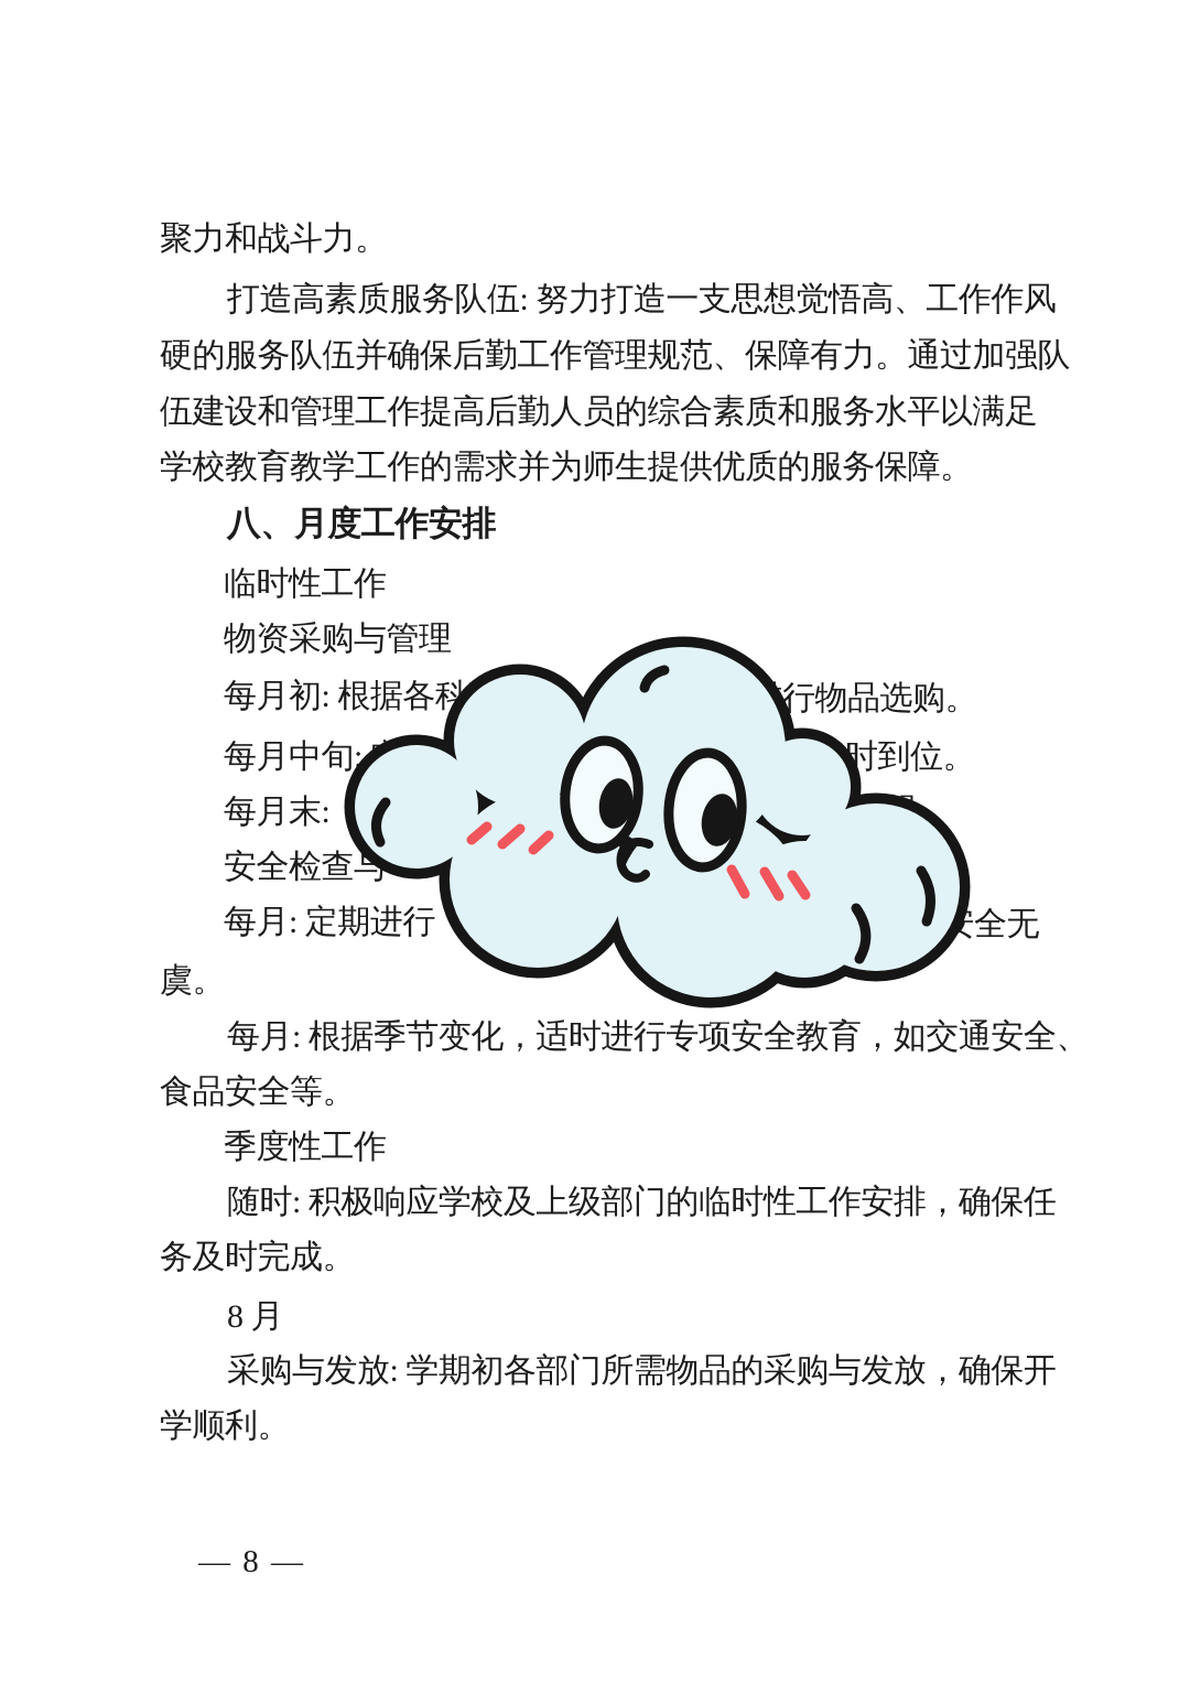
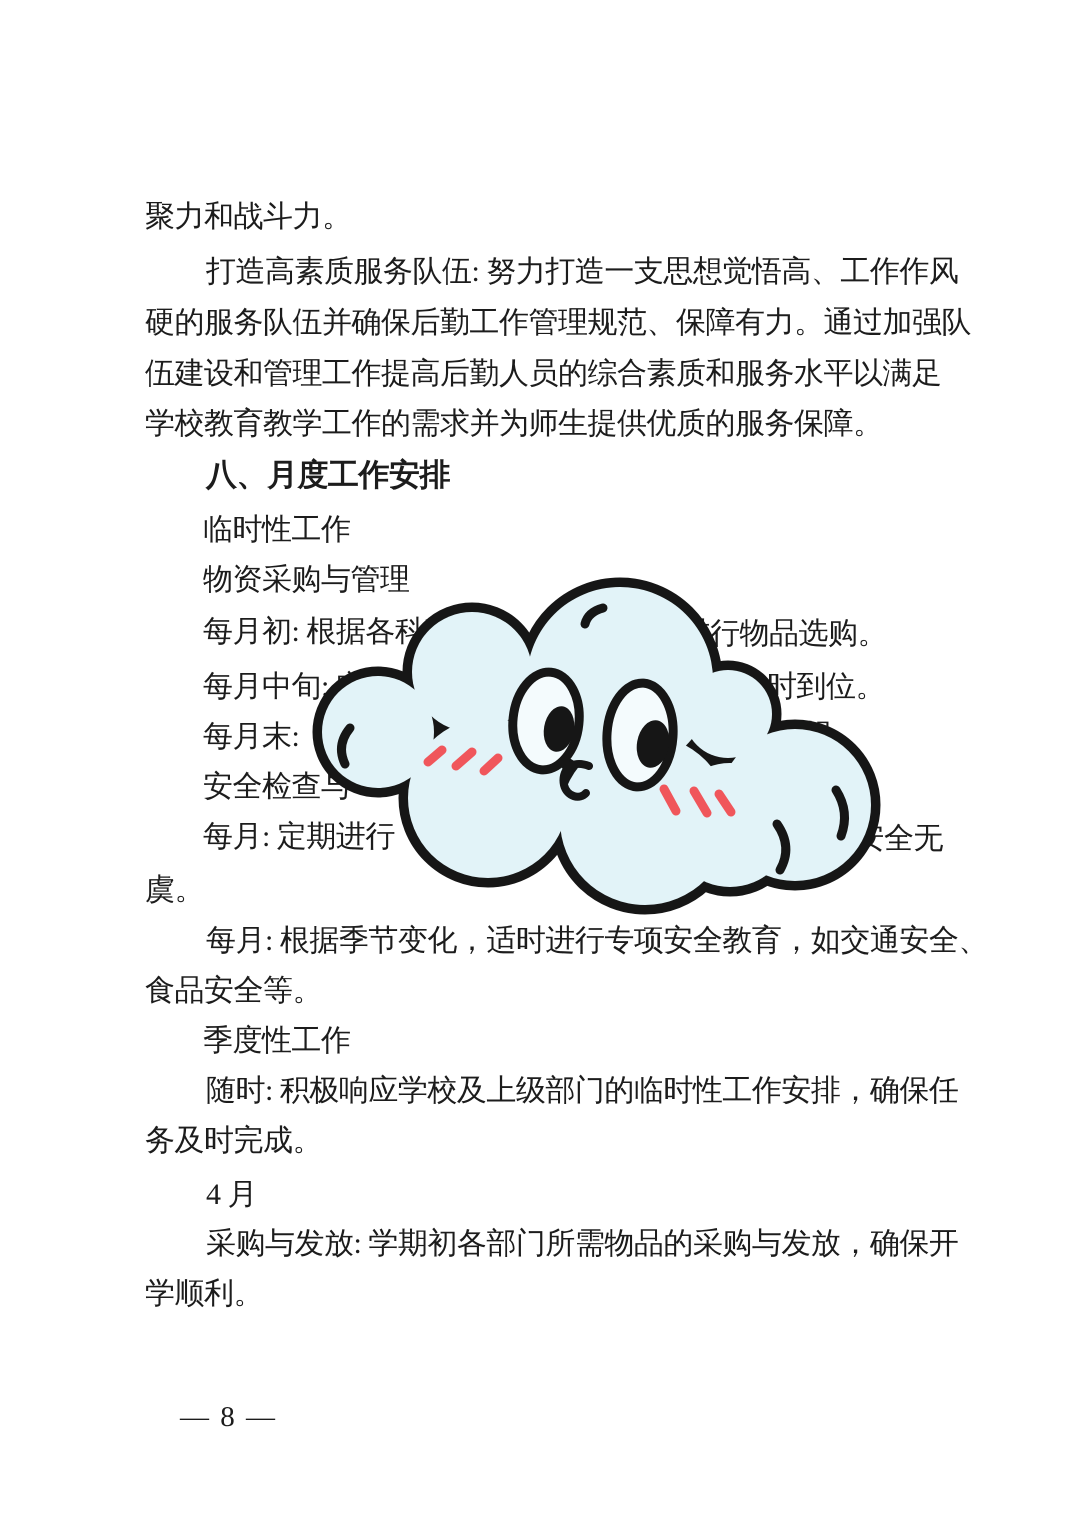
  聚力和战斗力。
  打造高素质服务队伍: 努力打造一支思想觉悟高、工作作风
  硬的服务队伍并确保后勤工作管理规范、保障有力。通过加强队
  伍建设和管理工作提高后勤人员的综合素质和服务水平以满足
  学校教育教学工作的需求并为师生提供优质的服务保障。
  八、月度工作安排
  临时性工作
  物资采购与管理
  每月初: 根据各科
  行物品选购。
  每月中旬:
  时到位。
  每月末:
  安全检查与
  每月: 定期进行
  虞。
  每月: 根据季节变化，适时进行专项安全教育，如交通安全、
  食品安全等。
  季度性工作
  随时: 积极响应学校及上级部门的临时性工作安排，确保任
  务及时完成。
- 8 月
+ 4 月
  采购与发放: 学期初各部门所需物品的采购与发放，确保开
  学顺利。
  — 8 —
